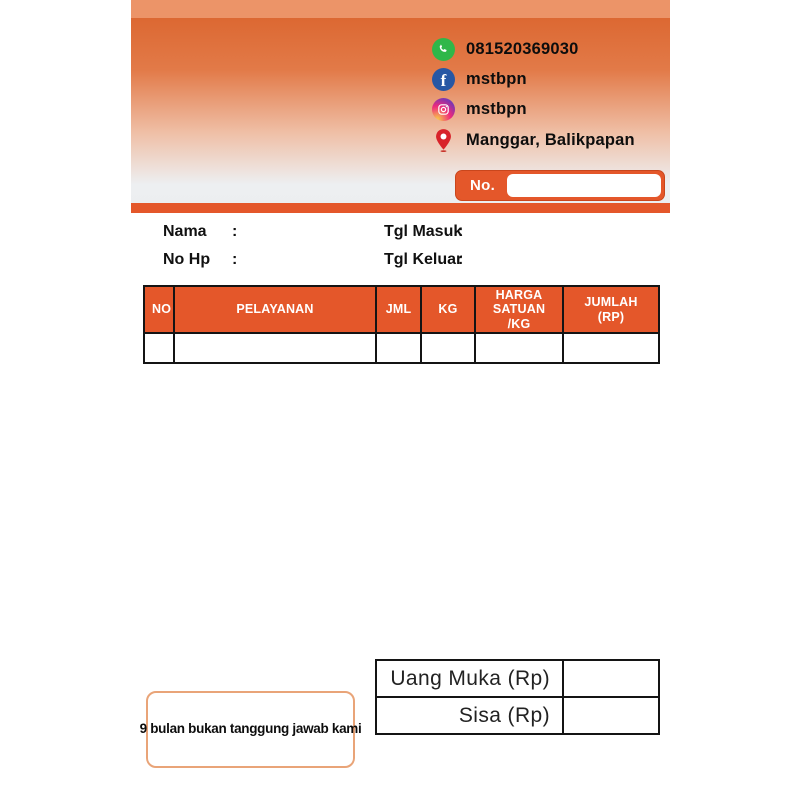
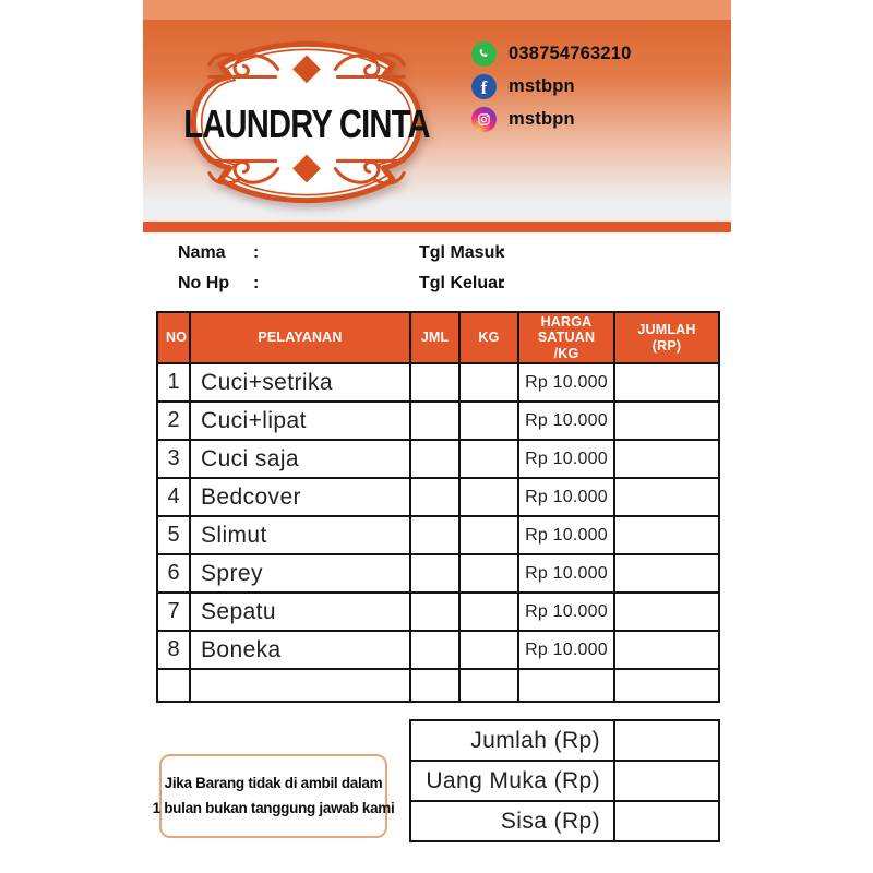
+ LAUNDRY CINTA
- 081520369030
+ 038754763210
  f
  mstbpn
  mstbpn
- Manggar, Balikpapan
- No.
  Nama
  :
  No Hp
  :
  Tgl Masuk
  :
  Tgl Keluar
  :
  NO	PELAYANAN	JML	KG	HARGA SATUAN /KG	JUMLAH (RP)
+ 1	Cuci+setrika			Rp 10.000
+ 2	Cuci+lipat			Rp 10.000
+ 3	Cuci saja			Rp 10.000
+ 4	Bedcover			Rp 10.000
+ 5	Slimut			Rp 10.000
+ 6	Sprey			Rp 10.000
+ 7	Sepatu			Rp 10.000
+ 8	Boneka			Rp 10.000
+ Jumlah (Rp)
  Uang Muka (Rp)
  Sisa (Rp)
+ Jika Barang tidak di ambil dalam
- 9 bulan bukan tanggung jawab kami
+ 1 bulan bukan tanggung jawab kami
